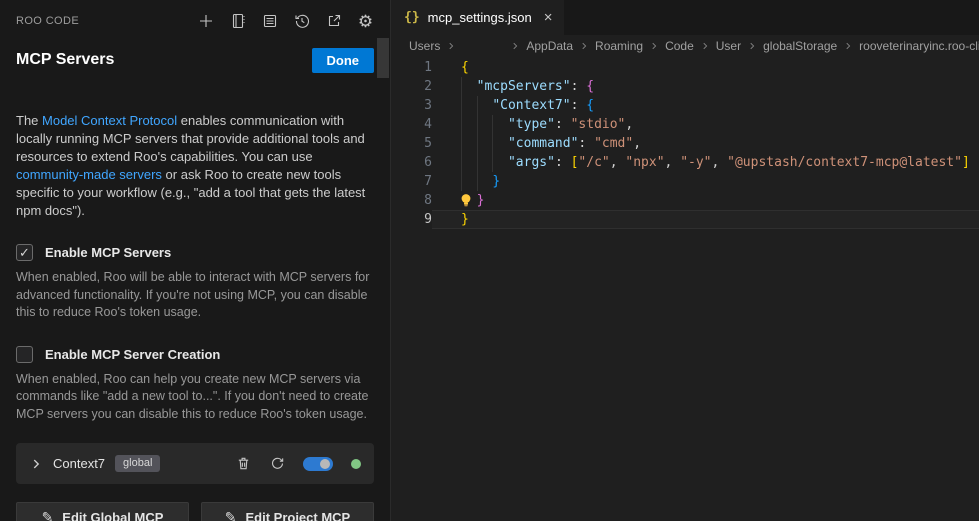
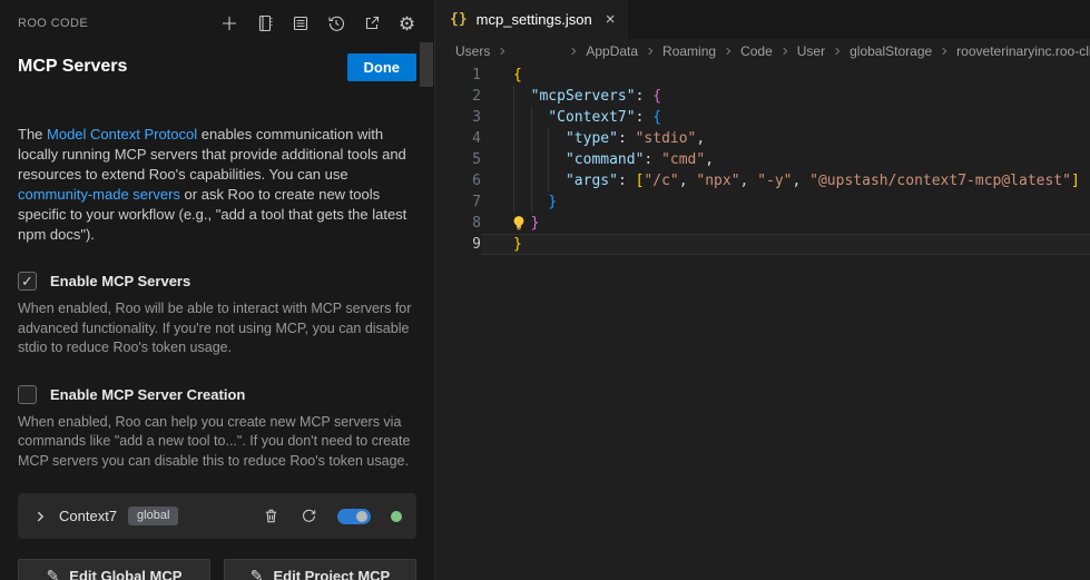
  ROO CODE
  ⚙
  MCP Servers
  Done
  The Model Context Protocol enables communication with locally running MCP servers that provide additional tools and resources to extend Roo's capabilities. You can use community-made servers or ask Roo to create new tools specific to your workflow (e.g., "add a tool that gets the latest npm docs").
  ✓
  Enable MCP Servers
- When enabled, Roo will be able to interact with MCP servers for advanced functionality. If you're not using MCP, you can disable this to reduce Roo's token usage.
+ When enabled, Roo will be able to interact with MCP servers for advanced functionality. If you're not using MCP, you can disable stdio to reduce Roo's token usage.
  Enable MCP Server Creation
  When enabled, Roo can help you create new MCP servers via commands like "add a new tool to...". If you don't need to create MCP servers you can disable this to reduce Roo's token usage.
  Context7
  global
  ✎
  Edit Global MCP
  ✎
  Edit Project MCP
  {}
  mcp_settings.json
  ×
  Users
  AppData
  Roaming
  Code
  User
  globalStorage
  rooveterinaryinc.roo-cl
  1
  {
  2
  "mcpServers": {
  3
  "Context7": {
  4
  "type": "stdio",
  5
  "command": "cmd",
  6
  "args": ["/c", "npx", "-y", "@upstash/context7-mcp@latest"]
  7
  }
  8
  }
  9
  }
